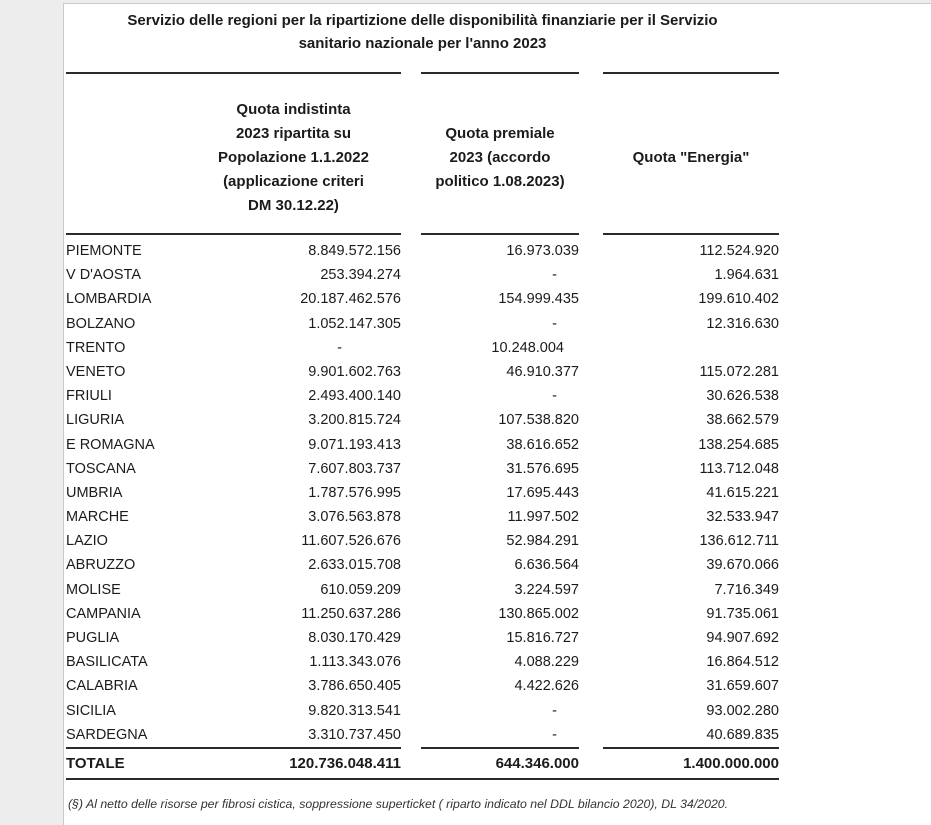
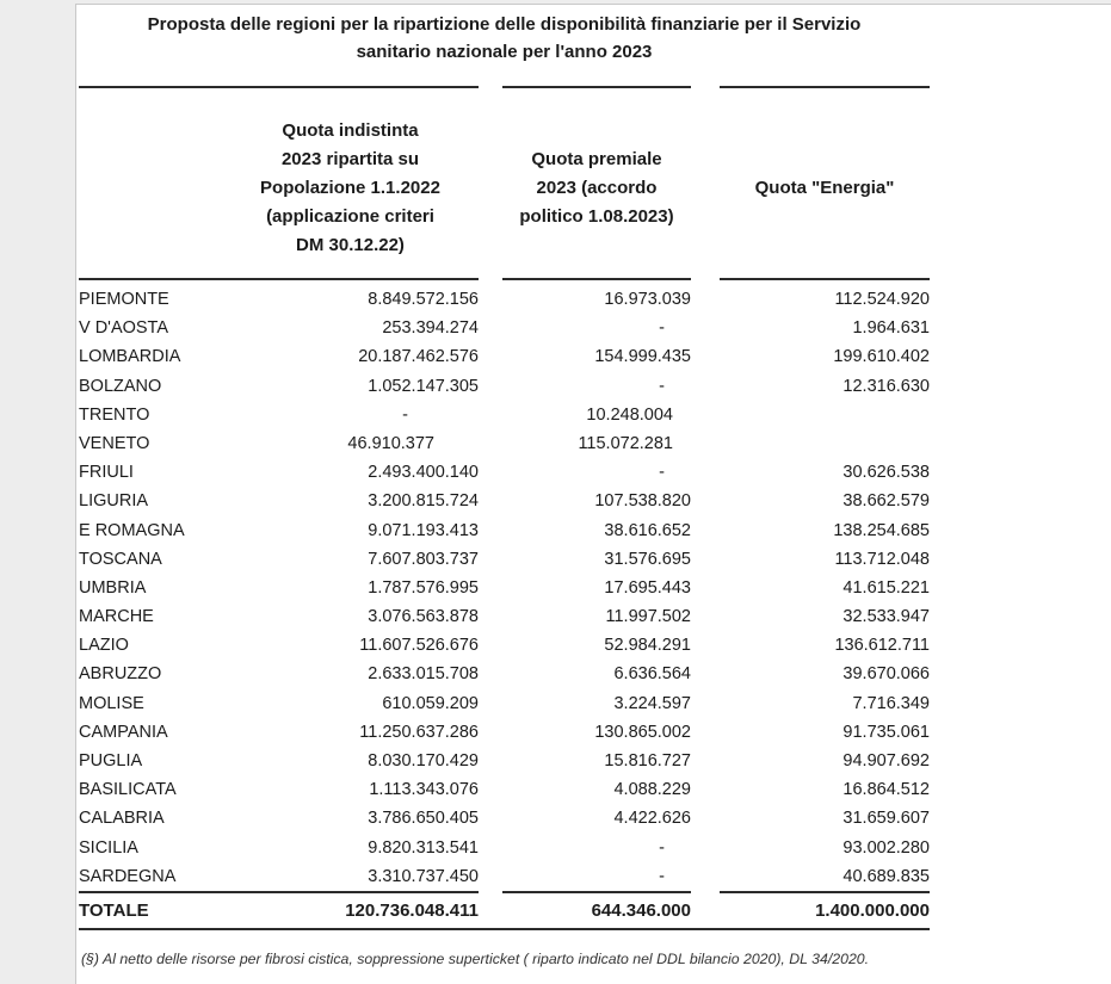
- Servizio delle regioni per la ripartizione delle disponibilità finanziarie per il Servizio
+ Proposta delle regioni per la ripartizione delle disponibilità finanziarie per il Servizio
  sanitario nazionale per l'anno 2023
  Quota indistinta
  2023 ripartita su
  Popolazione 1.1.2022
  (applicazione criteri
  DM 30.12.22)
  Quota premiale
  2023 (accordo
  politico 1.08.2023)
  Quota "Energia"
  PIEMONTE
  8.849.572.156
  16.973.039
  112.524.920
  V D'AOSTA
  253.394.274
  -
  1.964.631
  LOMBARDIA
  20.187.462.576
  154.999.435
  199.610.402
  BOLZANO
  1.052.147.305
  -
  12.316.630
  TRENTO
  -
  10.248.004
  VENETO
- 9.901.602.763
  46.910.377
  115.072.281
  FRIULI
  2.493.400.140
  -
  30.626.538
  LIGURIA
  3.200.815.724
  107.538.820
  38.662.579
  E ROMAGNA
  9.071.193.413
  38.616.652
  138.254.685
  TOSCANA
  7.607.803.737
  31.576.695
  113.712.048
  UMBRIA
  1.787.576.995
  17.695.443
  41.615.221
  MARCHE
  3.076.563.878
  11.997.502
  32.533.947
  LAZIO
  11.607.526.676
  52.984.291
  136.612.711
  ABRUZZO
  2.633.015.708
  6.636.564
  39.670.066
  MOLISE
  610.059.209
  3.224.597
  7.716.349
  CAMPANIA
  11.250.637.286
  130.865.002
  91.735.061
  PUGLIA
  8.030.170.429
  15.816.727
  94.907.692
  BASILICATA
  1.113.343.076
  4.088.229
  16.864.512
  CALABRIA
  3.786.650.405
  4.422.626
  31.659.607
  SICILIA
  9.820.313.541
  -
  93.002.280
  SARDEGNA
  3.310.737.450
  -
  40.689.835
  TOTALE
  120.736.048.411
  644.346.000
  1.400.000.000
  (§) Al netto delle risorse per fibrosi cistica, soppressione superticket ( riparto indicato nel DDL bilancio 2020), DL 34/2020.
